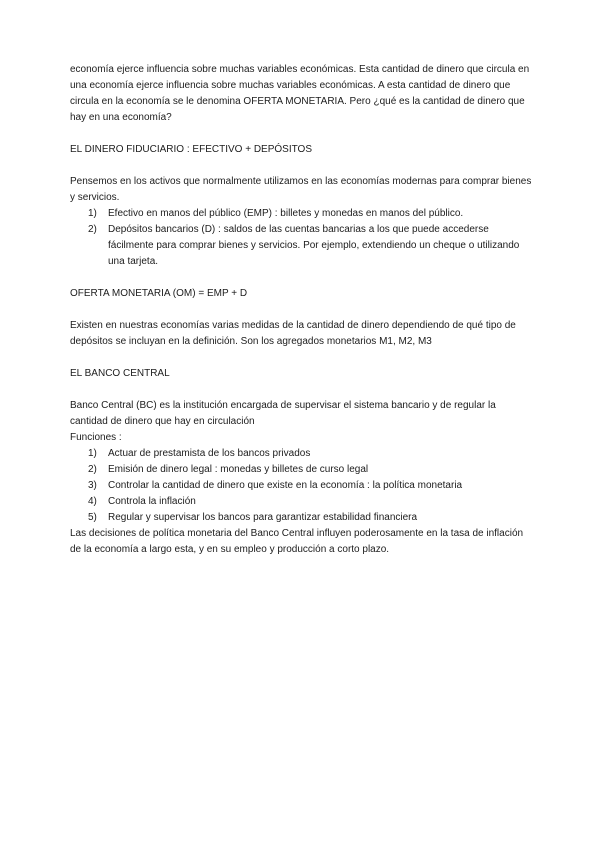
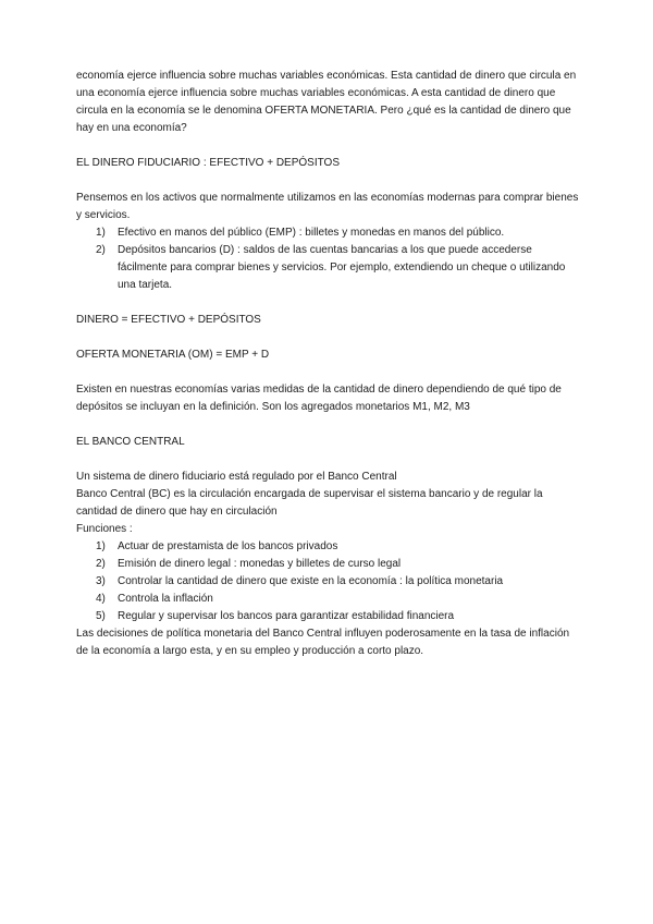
  economía ejerce influencia sobre muchas variables económicas. Esta cantidad de dinero que circula en una economía ejerce influencia sobre muchas variables económicas. A esta cantidad de dinero que circula en la economía se le denomina OFERTA MONETARIA. Pero ¿qué es la cantidad de dinero que hay en una economía?
  EL DINERO FIDUCIARIO : EFECTIVO + DEPÓSITOS
  Pensemos en los activos que normalmente utilizamos en las economías modernas para comprar bienes y servicios.
  1)
  Efectivo en manos del público (EMP) : billetes y monedas en manos del público.
  2)
  Depósitos bancarios (D) : saldos de las cuentas bancarias a los que puede accederse fácilmente para comprar bienes y servicios. Por ejemplo, extendiendo un cheque o utilizando una tarjeta.
+ DINERO = EFECTIVO + DEPÓSITOS
  OFERTA MONETARIA (OM) = EMP + D
  Existen en nuestras economías varias medidas de la cantidad de dinero dependiendo de qué tipo de depósitos se incluyan en la definición. Son los agregados monetarios M1, M2, M3
  EL BANCO CENTRAL
+ Un sistema de dinero fiduciario está regulado por el Banco Central
- Banco Central (BC) es la institución encargada de supervisar el sistema bancario y de regular la cantidad de dinero que hay en circulación
+ Banco Central (BC) es la circulación encargada de supervisar el sistema bancario y de regular la cantidad de dinero que hay en circulación
  Funciones :
  1)
  Actuar de prestamista de los bancos privados
  2)
  Emisión de dinero legal : monedas y billetes de curso legal
  3)
  Controlar la cantidad de dinero que existe en la economía : la política monetaria
  4)
  Controla la inflación
  5)
  Regular y supervisar los bancos para garantizar estabilidad financiera
  Las decisiones de política monetaria del Banco Central influyen poderosamente en la tasa de inflación de la economía a largo esta, y en su empleo y producción a corto plazo.
